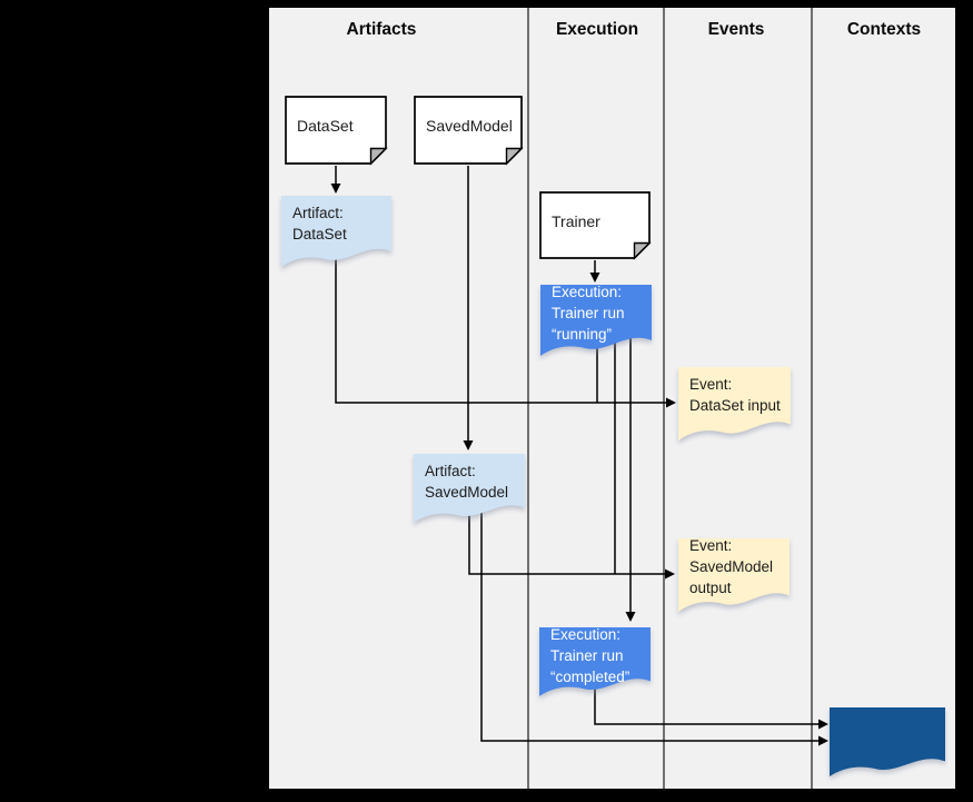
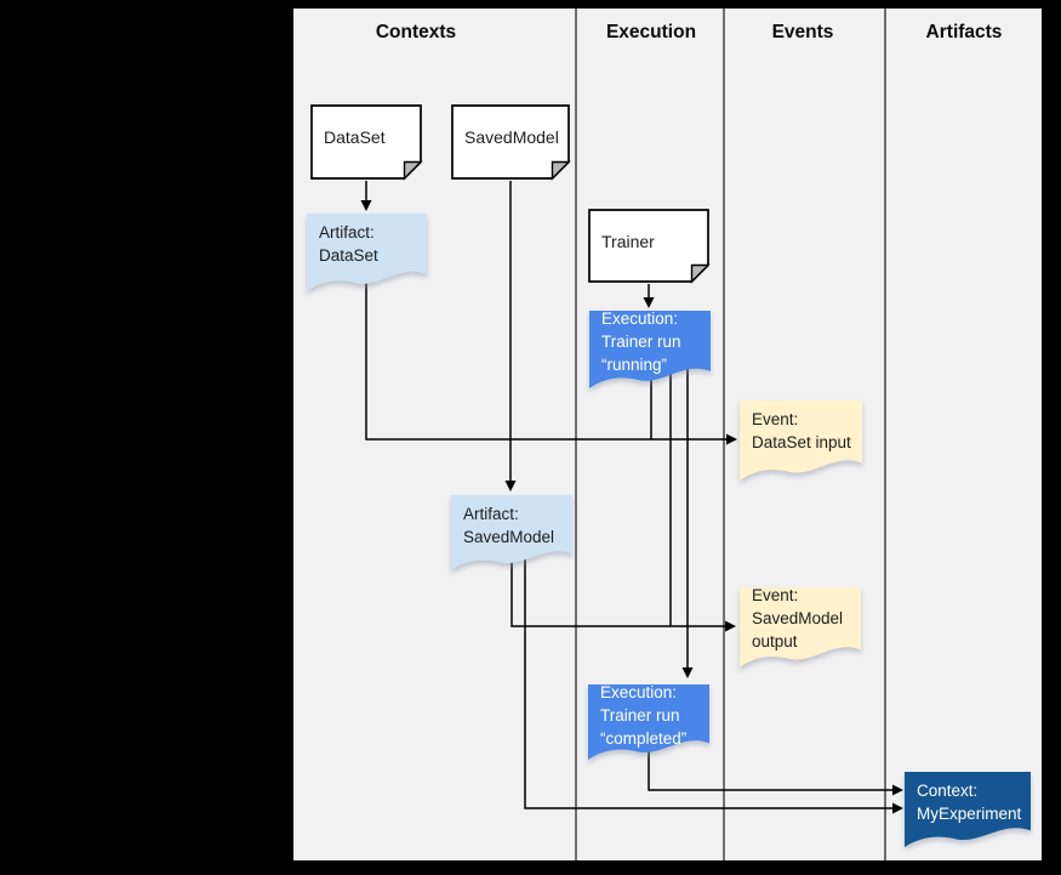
- Artifacts
+ Contexts
  Execution
  Events
- Contexts
+ Artifacts
  DataSet
  SavedModel
  Trainer
  Artifact:
  DataSet
  Execution:
  Trainer run
  “running”
  Event:
  DataSet input
  Artifact:
  SavedModel
  Event:
  SavedModel
  output
  Execution:
  Trainer run
  “completed”
+ Context:
+ MyExperiment
